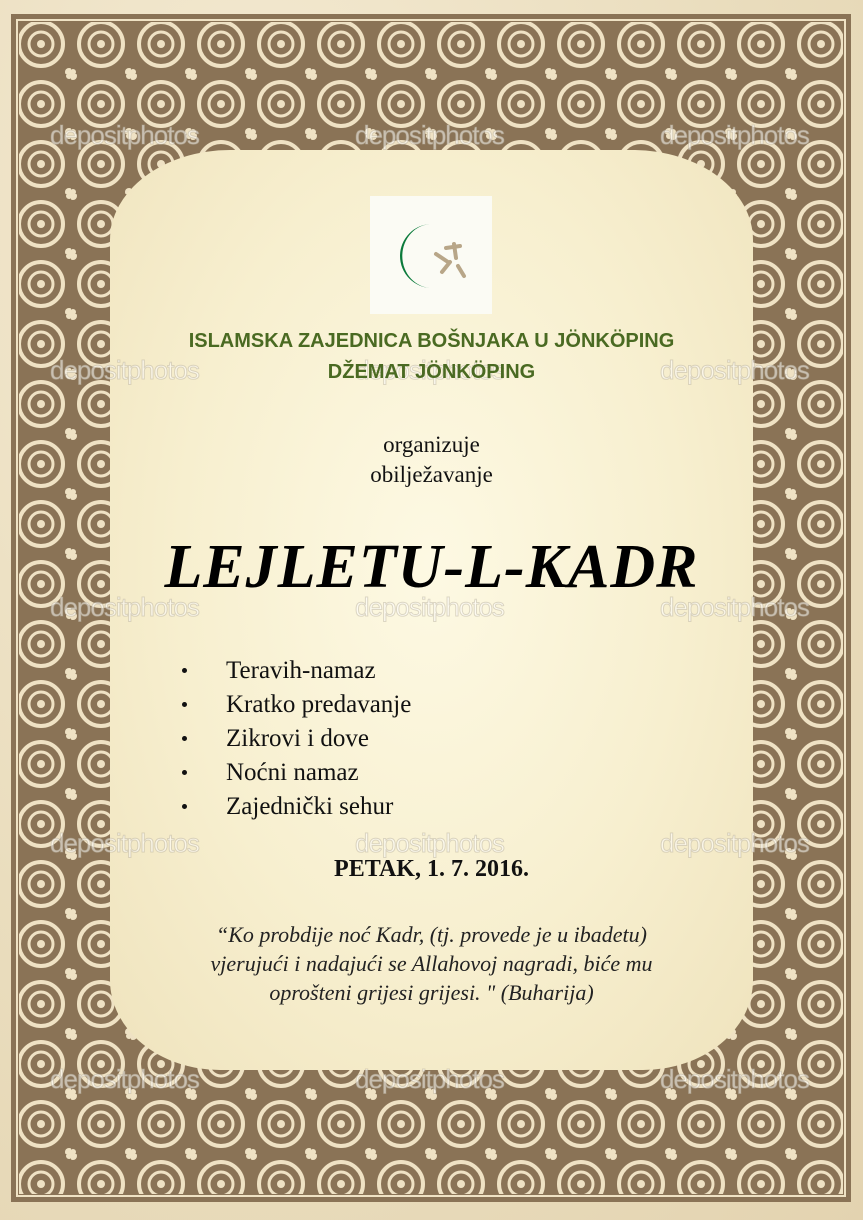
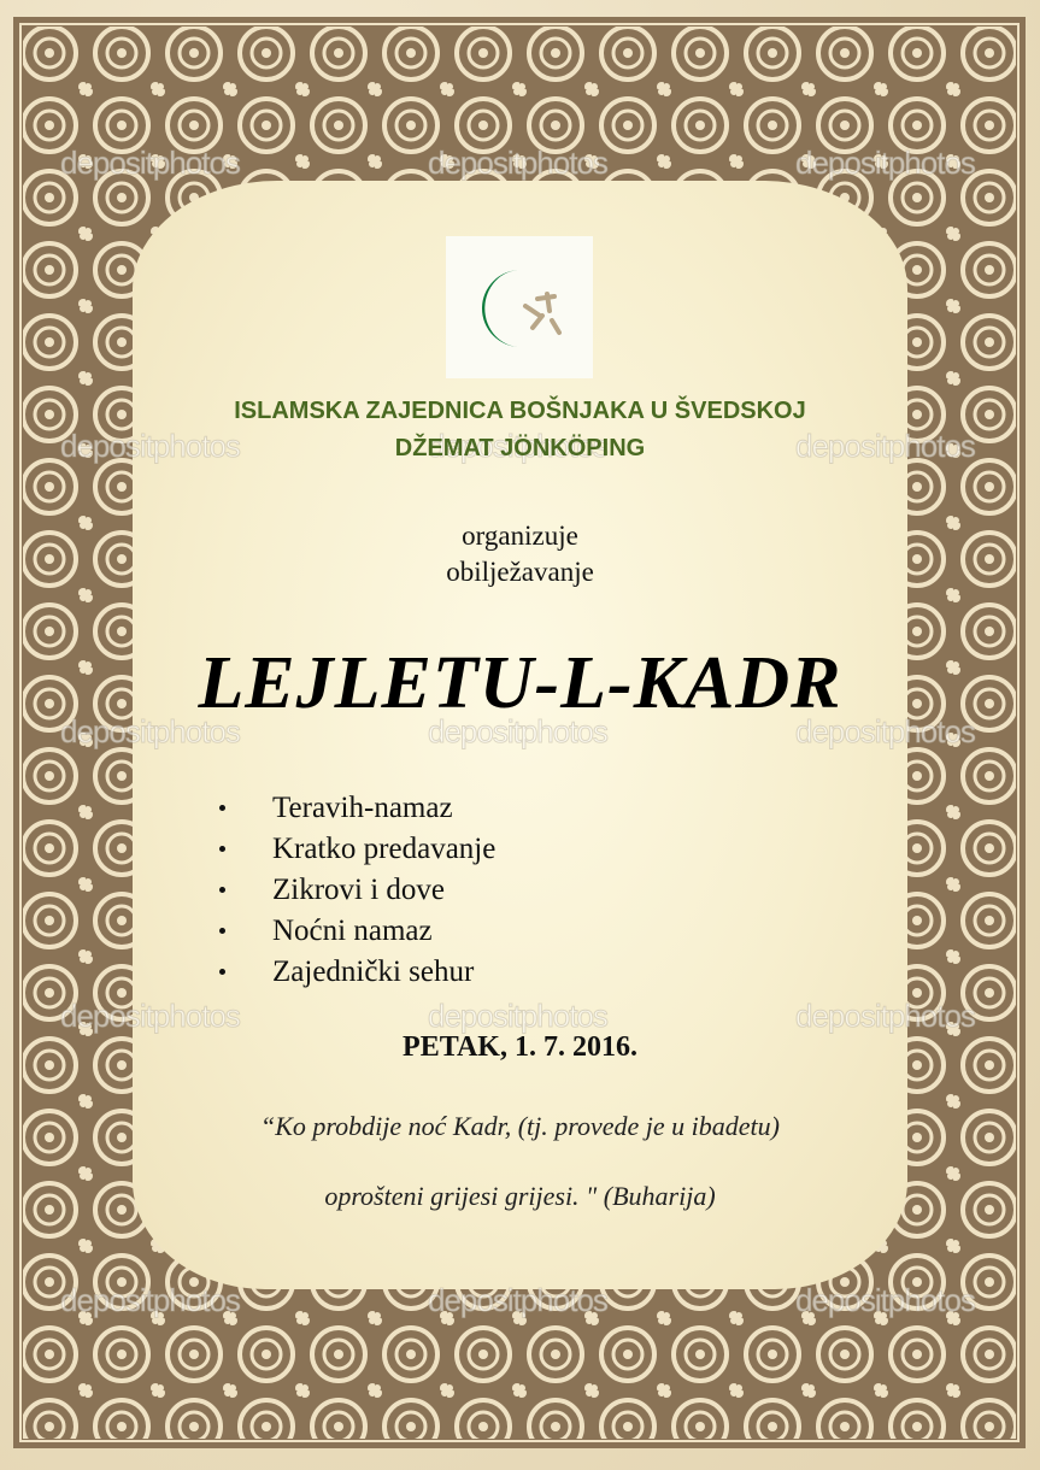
  depositphotos
  depositphotos
  depositphotos
  depositphotos
  depositphotos
  depositphotos
  depositphotos
  depositphotos
  depositphotos
  depositphotos
  depositphotos
  depositphotos
  depositphotos
  depositphotos
  depositphotos
- ISLAMSKA ZAJEDNICA BOŠNJAKA U JÖNKÖPING
+ ISLAMSKA ZAJEDNICA BOŠNJAKA U ŠVEDSKOJ
  DŽEMAT JÖNKÖPING
  organizuje
  obilježavanje
  LEJLETU-L-KADR
  Teravih-namaz
  Kratko predavanje
  Zikrovi i dove
  Noćni namaz
  Zajednički sehur
  PETAK, 1. 7. 2016.
  “Ko probdije noć Kadr, (tj. provede je u ibadetu)
- vjerujući i nadajući se Allahovoj nagradi, biće mu
  oprošteni grijesi grijesi. " (Buharija)
